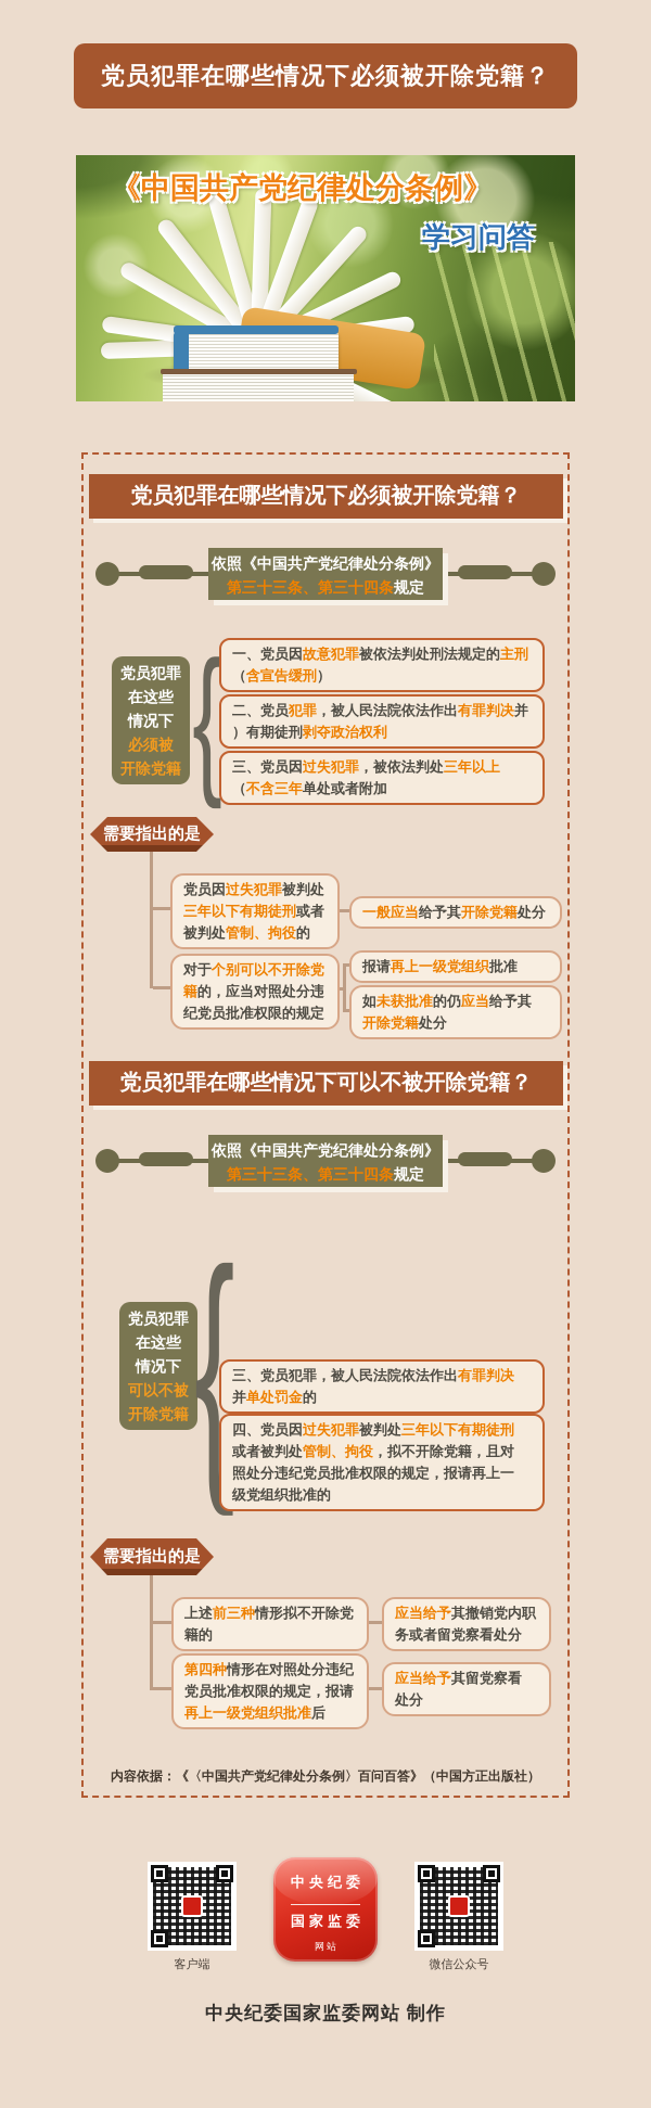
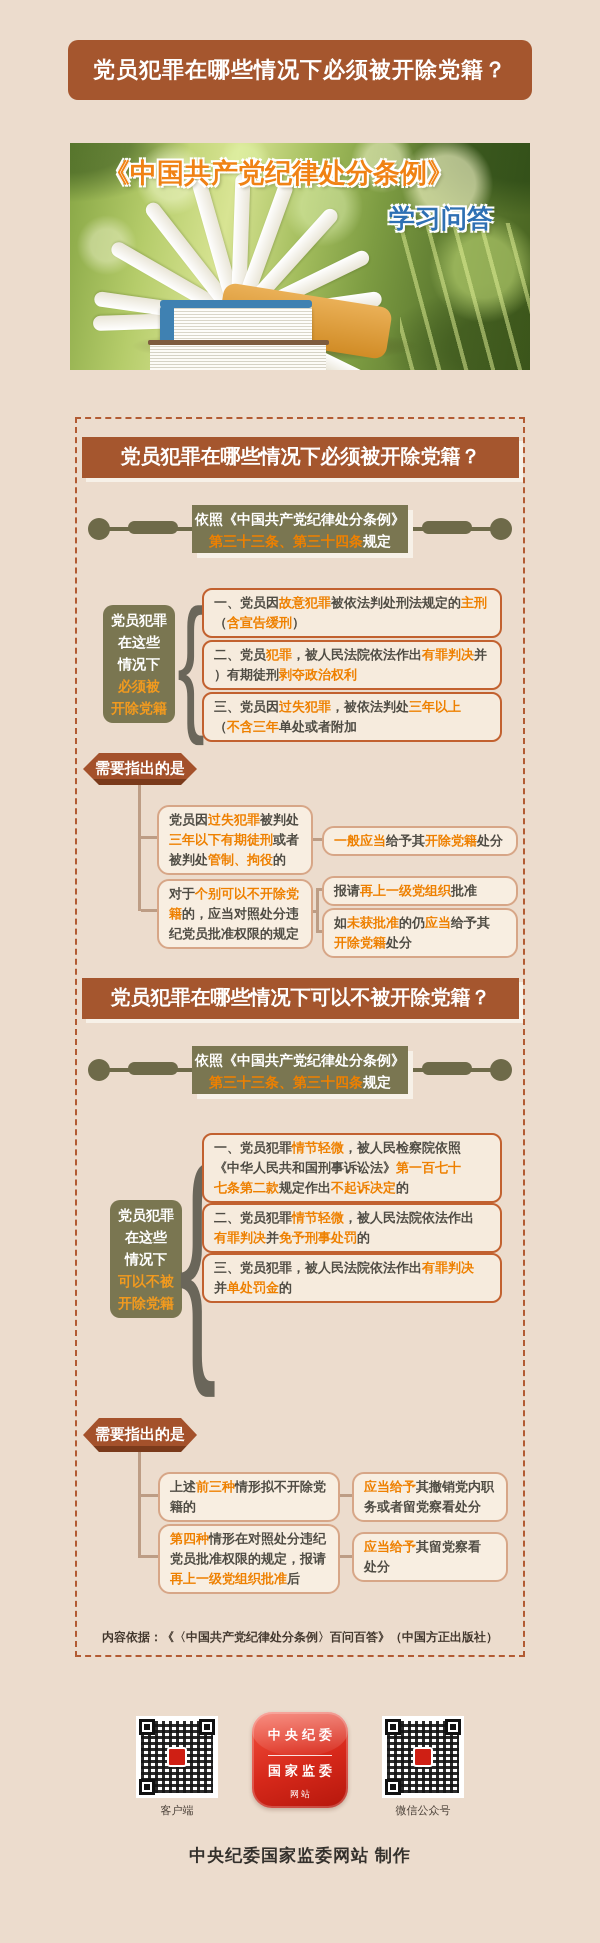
  党员犯罪在哪些情况下必须被开除党籍？
  《中国共产党纪律处分条例》
  学习问答
  党员犯罪在哪些情况下必须被开除党籍？
  依照《中国共产党纪律处分条例》
  第三十三条、第三十四条规定
  党员犯罪
  在这些
  情况下
  必须被
  开除党籍
  {
  一、党员因故意犯罪被依法判处刑法规定的主刑
  （含宣告缓刑）
  二、党员犯罪，被人民法院依法作出有罪判决并
  ）有期徒刑剥夺政治权利
  三、党员因过失犯罪，被依法判处三年以上
  （不含三年单处或者附加
  需要指出的是
  党员因过失犯罪被判处
  三年以下有期徒刑或者
  被判处管制、拘役的
  一般应当给予其开除党籍处分
  对于个别可以不开除党
  籍的，应当对照处分违
  纪党员批准权限的规定
  报请再上一级党组织批准
  如未获批准的仍应当给予其
  开除党籍处分
  党员犯罪在哪些情况下可以不被开除党籍？
  依照《中国共产党纪律处分条例》
  第三十三条、第三十四条规定
  党员犯罪
  在这些
  情况下
  可以不被
  开除党籍
  {
+ 一、党员犯罪情节轻微，被人民检察院依照
+ 《中华人民共和国刑事诉讼法》第一百七十
+ 七条第二款规定作出不起诉决定的
+ 二、党员犯罪情节轻微，被人民法院依法作出
+ 有罪判决并免予刑事处罚的
  三、党员犯罪，被人民法院依法作出有罪判决
  并单处罚金的
- 四、党员因过失犯罪被判处三年以下有期徒刑
- 或者被判处管制、拘役，拟不开除党籍，且对
- 照处分违纪党员批准权限的规定，报请再上一
- 级党组织批准的
  需要指出的是
  上述前三种情形拟不开除党
  籍的
  应当给予其撤销党内职
  务或者留党察看处分
  第四种情形在对照处分违纪
  党员批准权限的规定，报请
  再上一级党组织批准后
  应当给予其留党察看
  处分
  内容依据：《〈中国共产党纪律处分条例〉百问百答》（中国方正出版社）
  中央纪委
  国家监委
  网站
  客户端
  微信公众号
  中央纪委国家监委网站 制作
